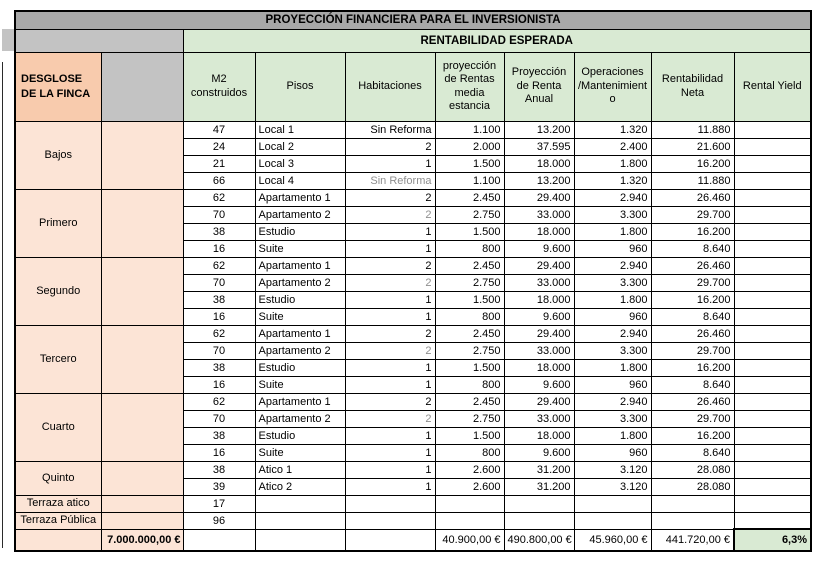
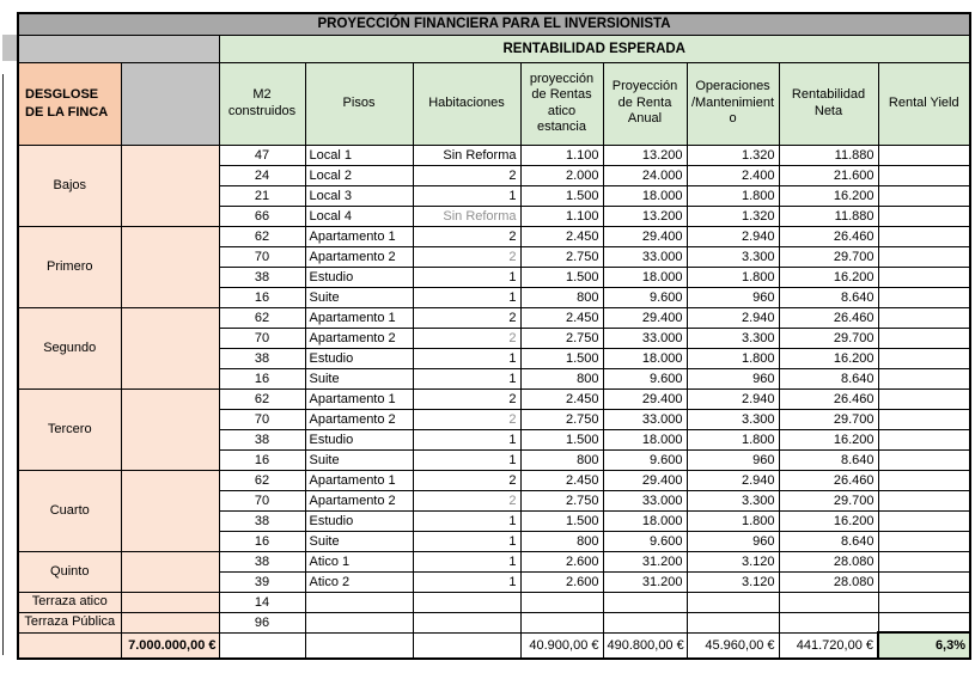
  PROYECCIÓN FINANCIERA PARA EL INVERSIONISTA
  	RENTABILIDAD ESPERADA
- DESGLOSE DE LA FINCA		M2 construidos	Pisos	Habitaciones	proyección de Rentas media estancia	Proyección de Renta Anual	Operaciones /Mantenimiento	Rentabilidad Neta	Rental Yield
+ DESGLOSE DE LA FINCA		M2 construidos	Pisos	Habitaciones	proyección de Rentas atico estancia	Proyección de Renta Anual	Operaciones /Mantenimiento	Rentabilidad Neta	Rental Yield
  Bajos		47	Local 1	Sin Reforma	1.100	13.200	1.320	11.880
- 24	Local 2	2	2.000	37.595	2.400	21.600
+ 24	Local 2	2	2.000	24.000	2.400	21.600
  21	Local 3	1	1.500	18.000	1.800	16.200
  66	Local 4	Sin Reforma	1.100	13.200	1.320	11.880
  Primero		62	Apartamento 1	2	2.450	29.400	2.940	26.460
  70	Apartamento 2	2	2.750	33.000	3.300	29.700
  38	Estudio	1	1.500	18.000	1.800	16.200
  16	Suite	1	800	9.600	960	8.640
  Segundo		62	Apartamento 1	2	2.450	29.400	2.940	26.460
  70	Apartamento 2	2	2.750	33.000	3.300	29.700
  38	Estudio	1	1.500	18.000	1.800	16.200
  16	Suite	1	800	9.600	960	8.640
  Tercero		62	Apartamento 1	2	2.450	29.400	2.940	26.460
  70	Apartamento 2	2	2.750	33.000	3.300	29.700
  38	Estudio	1	1.500	18.000	1.800	16.200
  16	Suite	1	800	9.600	960	8.640
  Cuarto		62	Apartamento 1	2	2.450	29.400	2.940	26.460
  70	Apartamento 2	2	2.750	33.000	3.300	29.700
  38	Estudio	1	1.500	18.000	1.800	16.200
  16	Suite	1	800	9.600	960	8.640
  Quinto		38	Atico 1	1	2.600	31.200	3.120	28.080
  39	Atico 2	1	2.600	31.200	3.120	28.080
- Terraza atico		17
+ Terraza atico		14
  Terraza Pública		96
  	7.000.000,00 €				40.900,00 €	490.800,00 €	45.960,00 €	441.720,00 €	6,3%
